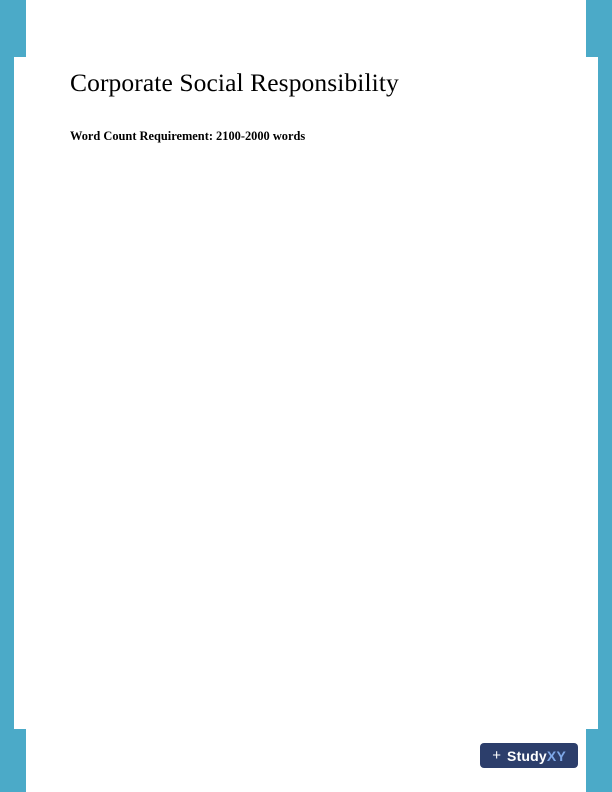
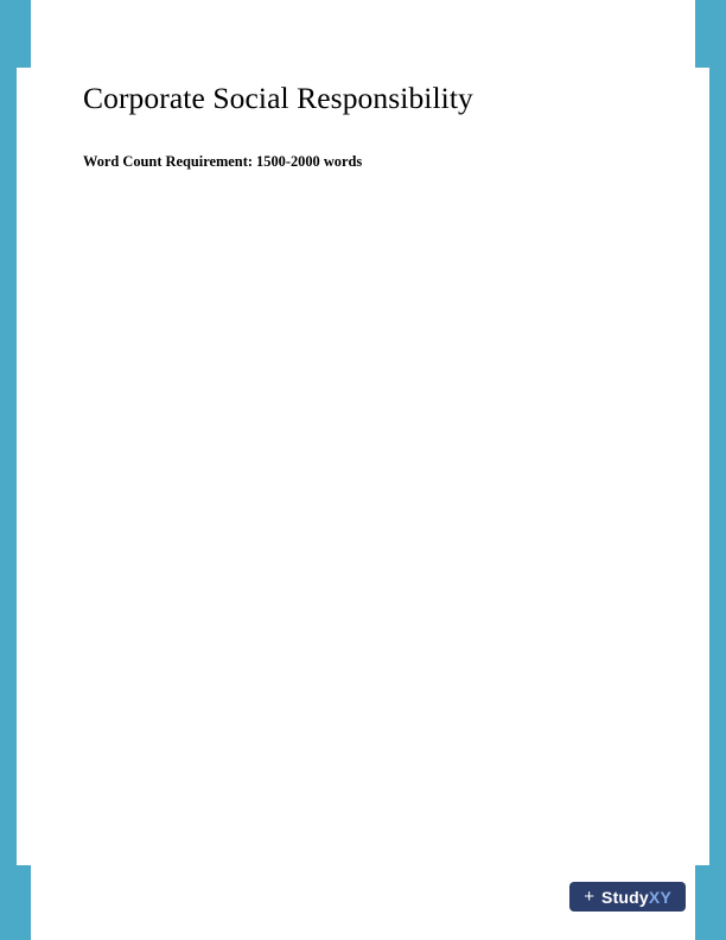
  Corporate Social Responsibility
- Word Count Requirement: 2100-2000 words
+ Word Count Requirement: 1500-2000 words
  +
  StudyXY
